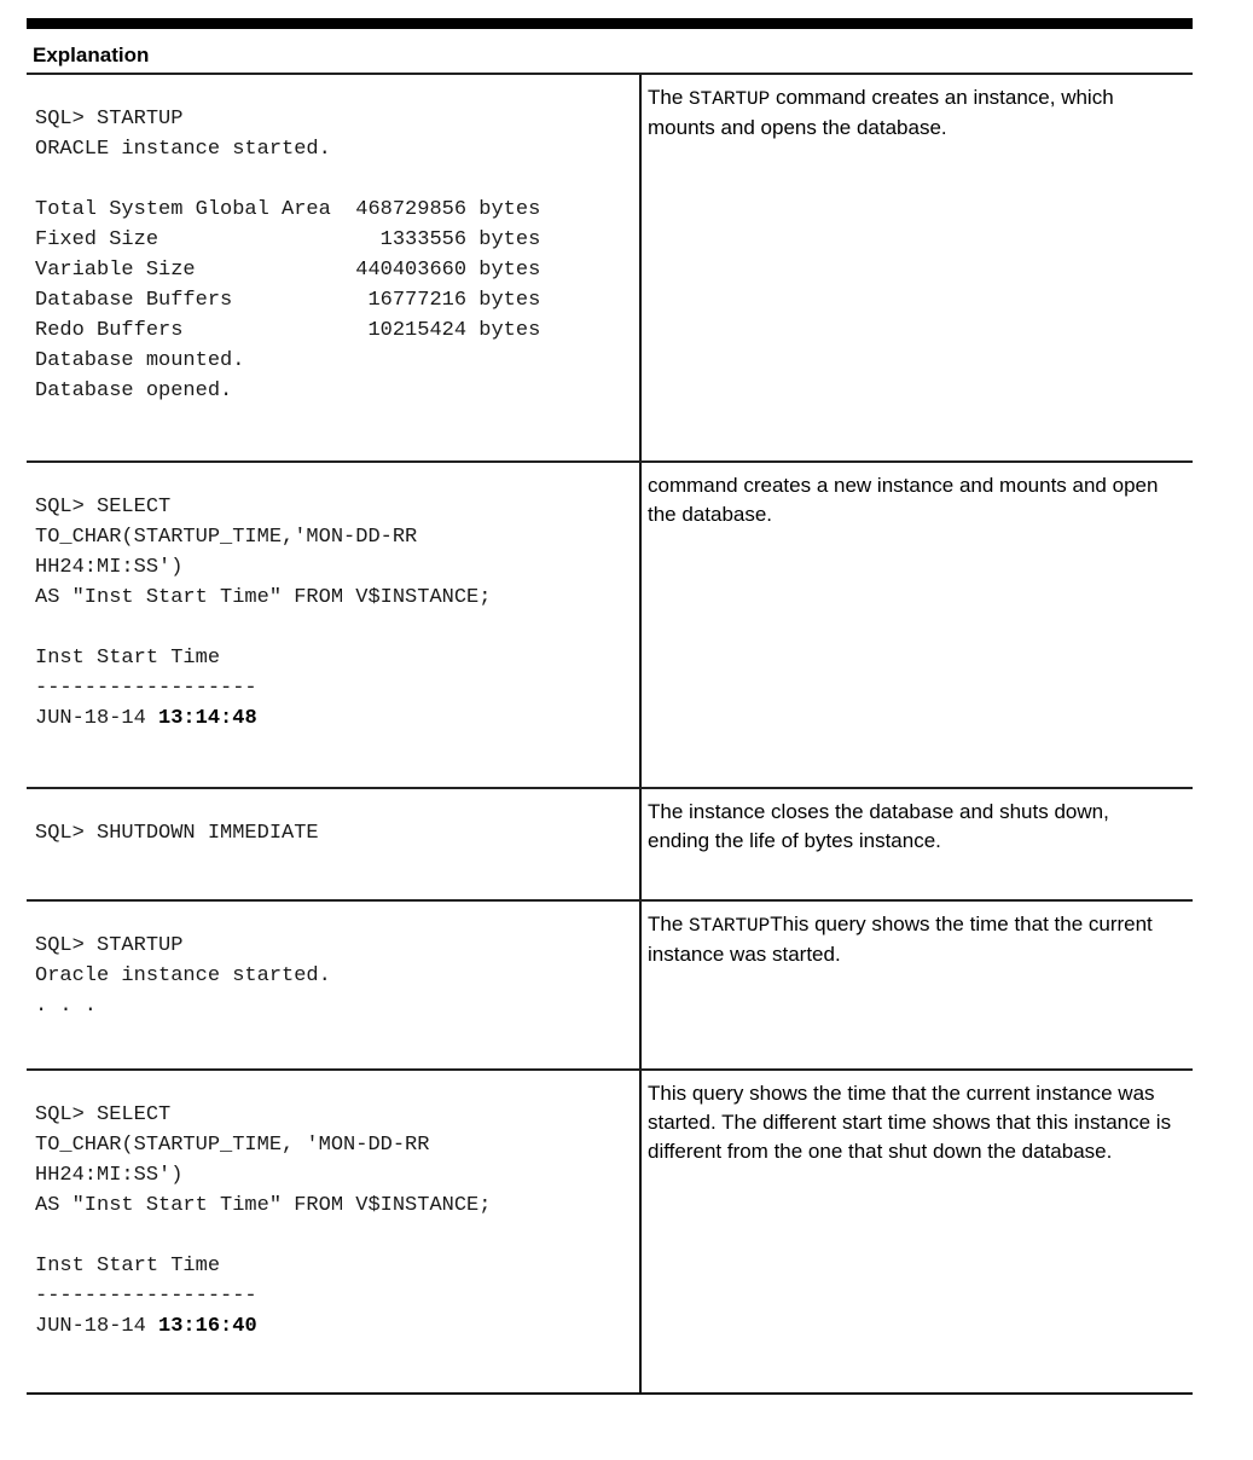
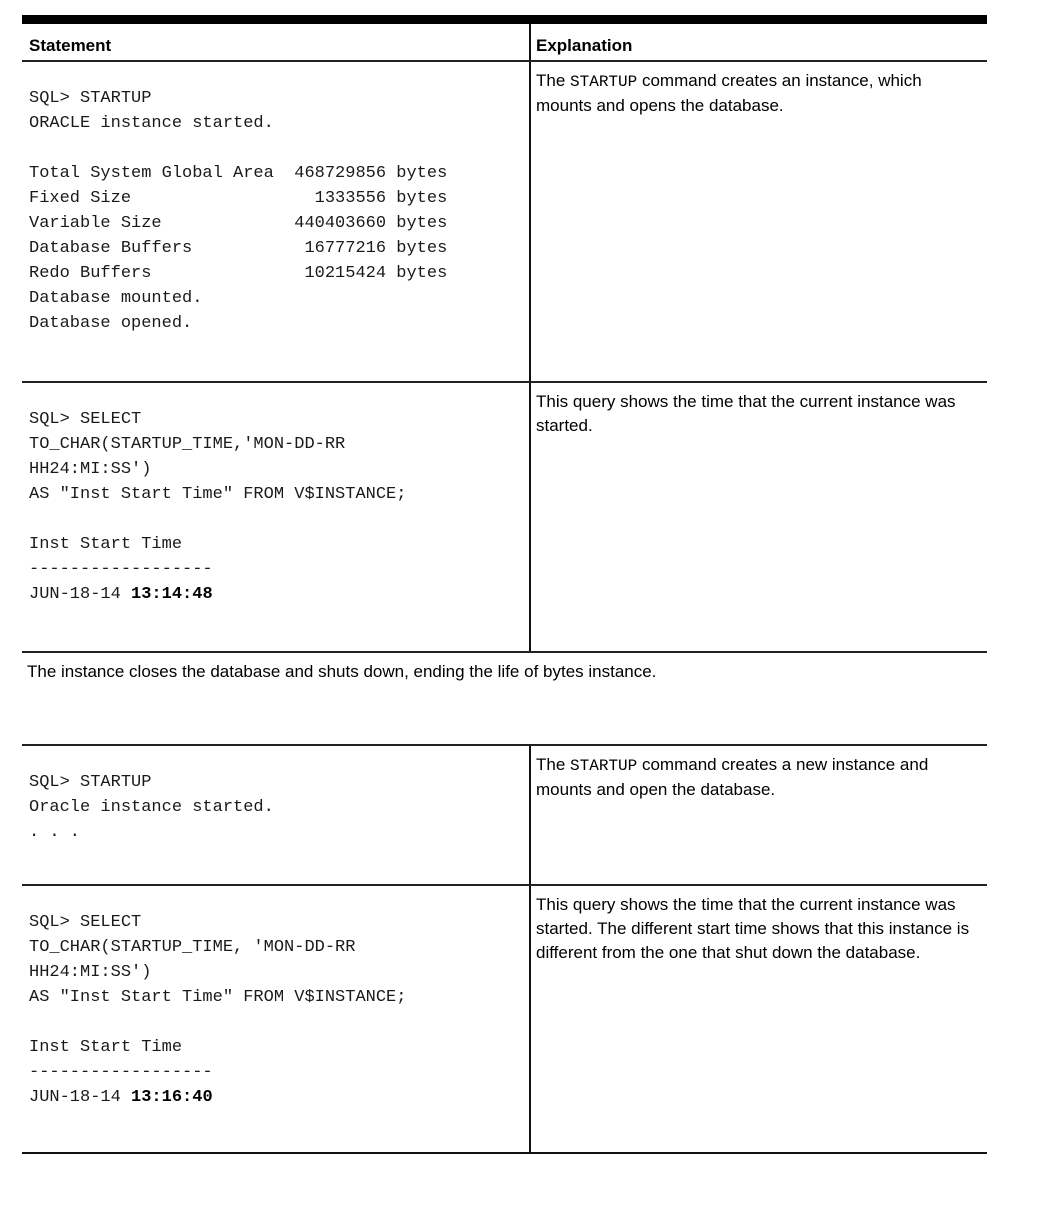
+ Statement
  Explanation
  SQL> STARTUP
  ORACLE instance started.
  Total System Global Area 468729856 bytes
  Fixed Size 1333556 bytes
  Variable Size 440403660 bytes
  Database Buffers 16777216 bytes
  Redo Buffers 10215424 bytes
  Database mounted.
  Database opened.
  The STARTUP command creates an instance, which mounts and opens the database.
  SQL> SELECT
  TO_CHAR(STARTUP_TIME,'MON-DD-RR
  HH24:MI:SS')
  AS "Inst Start Time" FROM V$INSTANCE;
  Inst Start Time
  ------------------
  JUN-18-14 13:14:48
- command creates a new instance and mounts and open the database.
+ This query shows the time that the current instance was started.
- SQL> SHUTDOWN IMMEDIATE
  The instance closes the database and shuts down, ending the life of bytes instance.
  SQL> STARTUP
  Oracle instance started.
  . . .
- The STARTUPThis query shows the time that the current instance was started.
+ The STARTUP command creates a new instance and mounts and open the database.
  SQL> SELECT
  TO_CHAR(STARTUP_TIME, 'MON-DD-RR
  HH24:MI:SS')
  AS "Inst Start Time" FROM V$INSTANCE;
  Inst Start Time
  ------------------
  JUN-18-14 13:16:40
  This query shows the time that the current instance was started. The different start time shows that this instance is different from the one that shut down the database.
